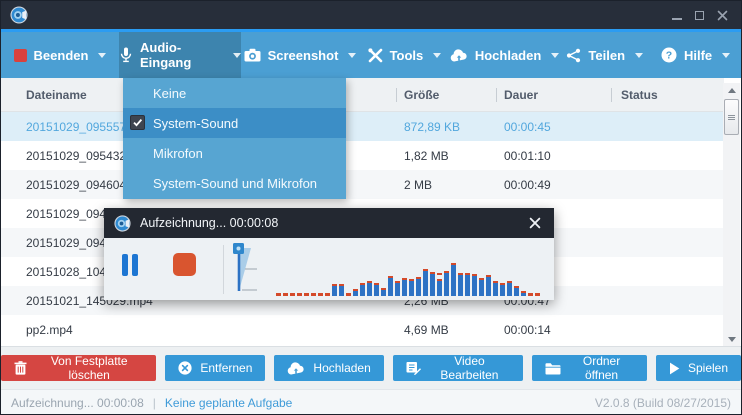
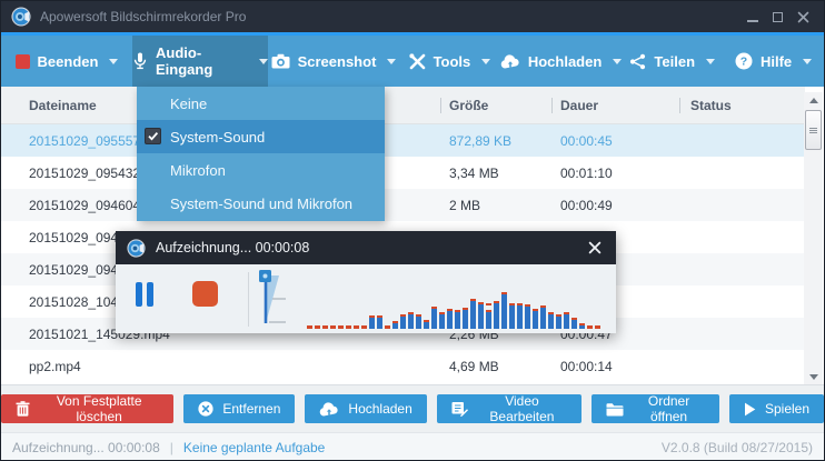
+ Apowersoft Bildschirmrekorder Pro
  Beenden
  Audio-Eingang
  Screenshot
  Tools
  Hochladen
  Teilen
  ?
  Hilfe
  Dateiname
  Größe
  Dauer
  Status
  20151029_09555
  872,89 KB
  00:00:45
  20151029_09543
- 1,82 MB
+ 3,34 MB
  00:01:10
  20151029_09460
  2 MB
  00:00:49
  20151029_094
  20151029_094
  20151028_104
  20151021_145029.mp4
  2,26 MB
  00:00:47
  pp2.mp4
  4,69 MB
  00:00:14
  Keine
  System-Sound
  Mikrofon
  System-Sound und Mikrofon
  Aufzeichnung... 00:00:08
  Von Festplatte löschen
  Entfernen
  Hochladen
  Video Bearbeiten
  Ordner öffnen
  Spielen
  Aufzeichnung... 00:00:08
  |
  Keine geplante Aufgabe
  V2.0.8 (Build 08/27/2015)
